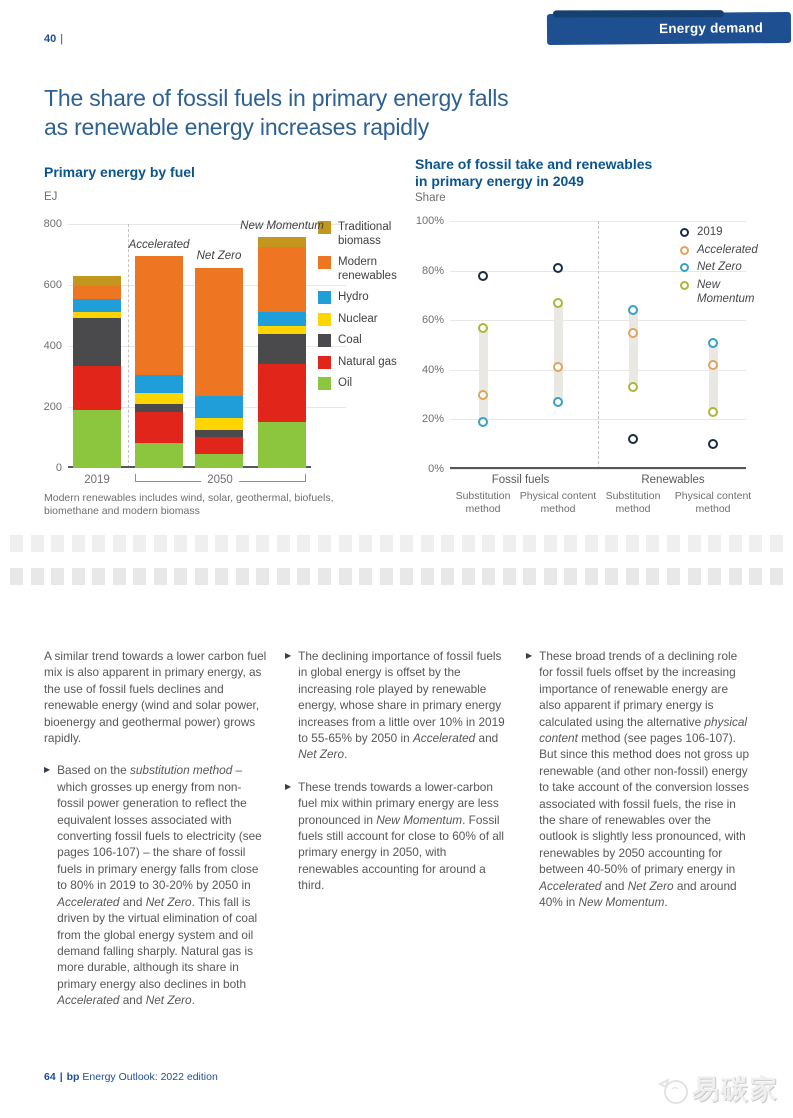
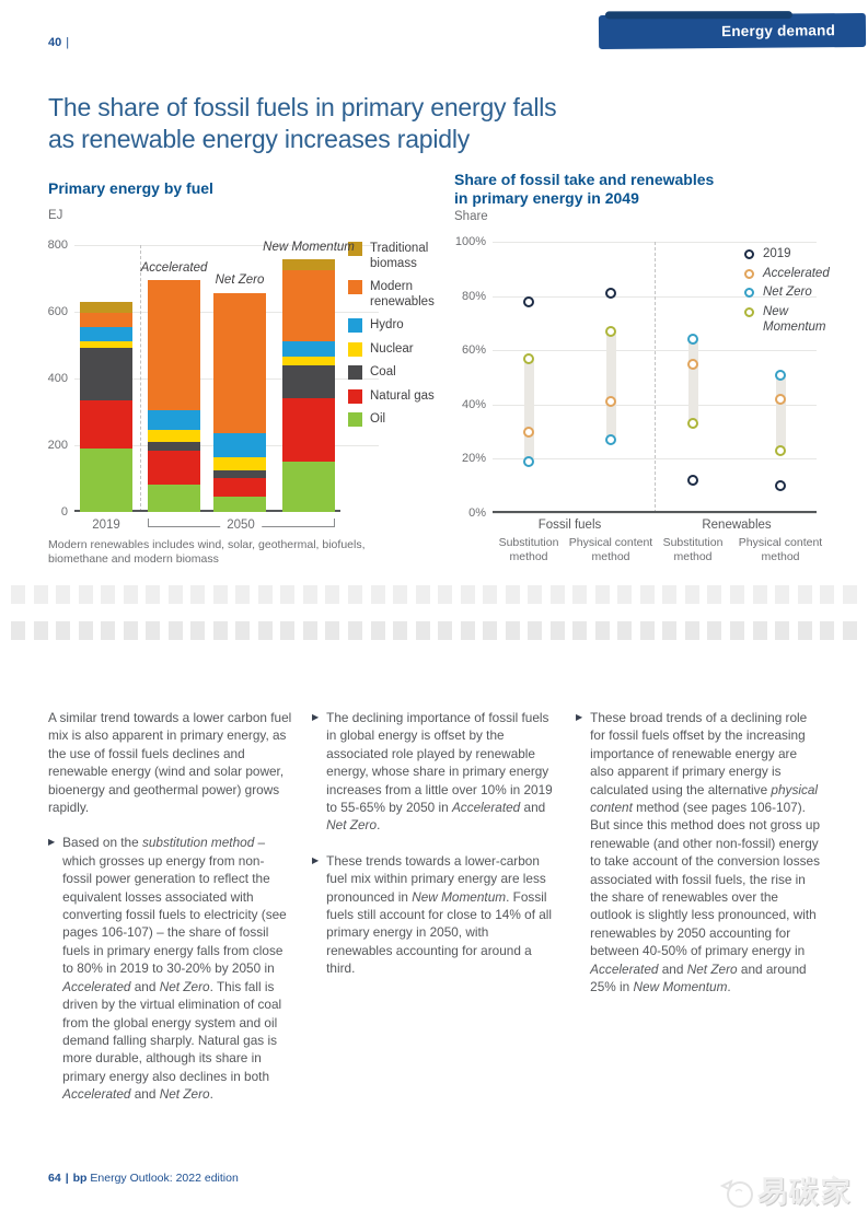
  40 |
  Energy demand
  The share of fossil fuels in primary energy falls
  as renewable energy increases rapidly
  Primary energy by fuel
  EJ
  0
  200
  400
  600
  800
  2019
  Accelerated
  Net Zero
  New Momentum
  2050
  Traditional biomass
  Modern renewables
  Hydro
  Nuclear
  Coal
  Natural gas
  Oil
  Modern renewables includes wind, solar, geothermal, biofuels, biomethane and modern biomass
  Share of fossil take and renewables
  in primary energy in 2049
  Share
  0%
  20%
  40%
  60%
  80%
  100%
  Fossil fuels
  Substitution method
  Physical content method
  Renewables
  Substitution method
  Physical content method
  2019
  Accelerated
  Net Zero
  New Momentum
  A similar trend towards a lower carbon fuel mix is also apparent in primary energy, as the use of fossil fuels declines and renewable energy (wind and solar power, bioenergy and geothermal power) grows rapidly.
  ▶
  Based on the substitution method – which grosses up energy from non-fossil power generation to reflect the equivalent losses associated with converting fossil fuels to electricity (see pages 106-107) – the share of fossil fuels in primary energy falls from close to 80% in 2019 to 30-20% by 2050 in Accelerated and Net Zero. This fall is driven by the virtual elimination of coal from the global energy system and oil demand falling sharply. Natural gas is more durable, although its share in primary energy also declines in both Accelerated and Net Zero.
  ▶
- The declining importance of fossil fuels in global energy is offset by the increasing role played by renewable energy, whose share in primary energy increases from a little over 10% in 2019 to 55-65% by 2050 in Accelerated and Net Zero.
+ The declining importance of fossil fuels in global energy is offset by the associated role played by renewable energy, whose share in primary energy increases from a little over 10% in 2019 to 55-65% by 2050 in Accelerated and Net Zero.
  ▶
- These trends towards a lower-carbon fuel mix within primary energy are less pronounced in New Momentum. Fossil fuels still account for close to 60% of all primary energy in 2050, with renewables accounting for around a third.
+ These trends towards a lower-carbon fuel mix within primary energy are less pronounced in New Momentum. Fossil fuels still account for close to 14% of all primary energy in 2050, with renewables accounting for around a third.
  ▶
- These broad trends of a declining role for fossil fuels offset by the increasing importance of renewable energy are also apparent if primary energy is calculated using the alternative physical content method (see pages 106-107). But since this method does not gross up renewable (and other non-fossil) energy to take account of the conversion losses associated with fossil fuels, the rise in the share of renewables over the outlook is slightly less pronounced, with renewables by 2050 accounting for between 40-50% of primary energy in Accelerated and Net Zero and around 40% in New Momentum.
+ These broad trends of a declining role for fossil fuels offset by the increasing importance of renewable energy are also apparent if primary energy is calculated using the alternative physical content method (see pages 106-107). But since this method does not gross up renewable (and other non-fossil) energy to take account of the conversion losses associated with fossil fuels, the rise in the share of renewables over the outlook is slightly less pronounced, with renewables by 2050 accounting for between 40-50% of primary energy in Accelerated and Net Zero and around 25% in New Momentum.
  64 | bp Energy Outlook: 2022 edition
  易碳家
